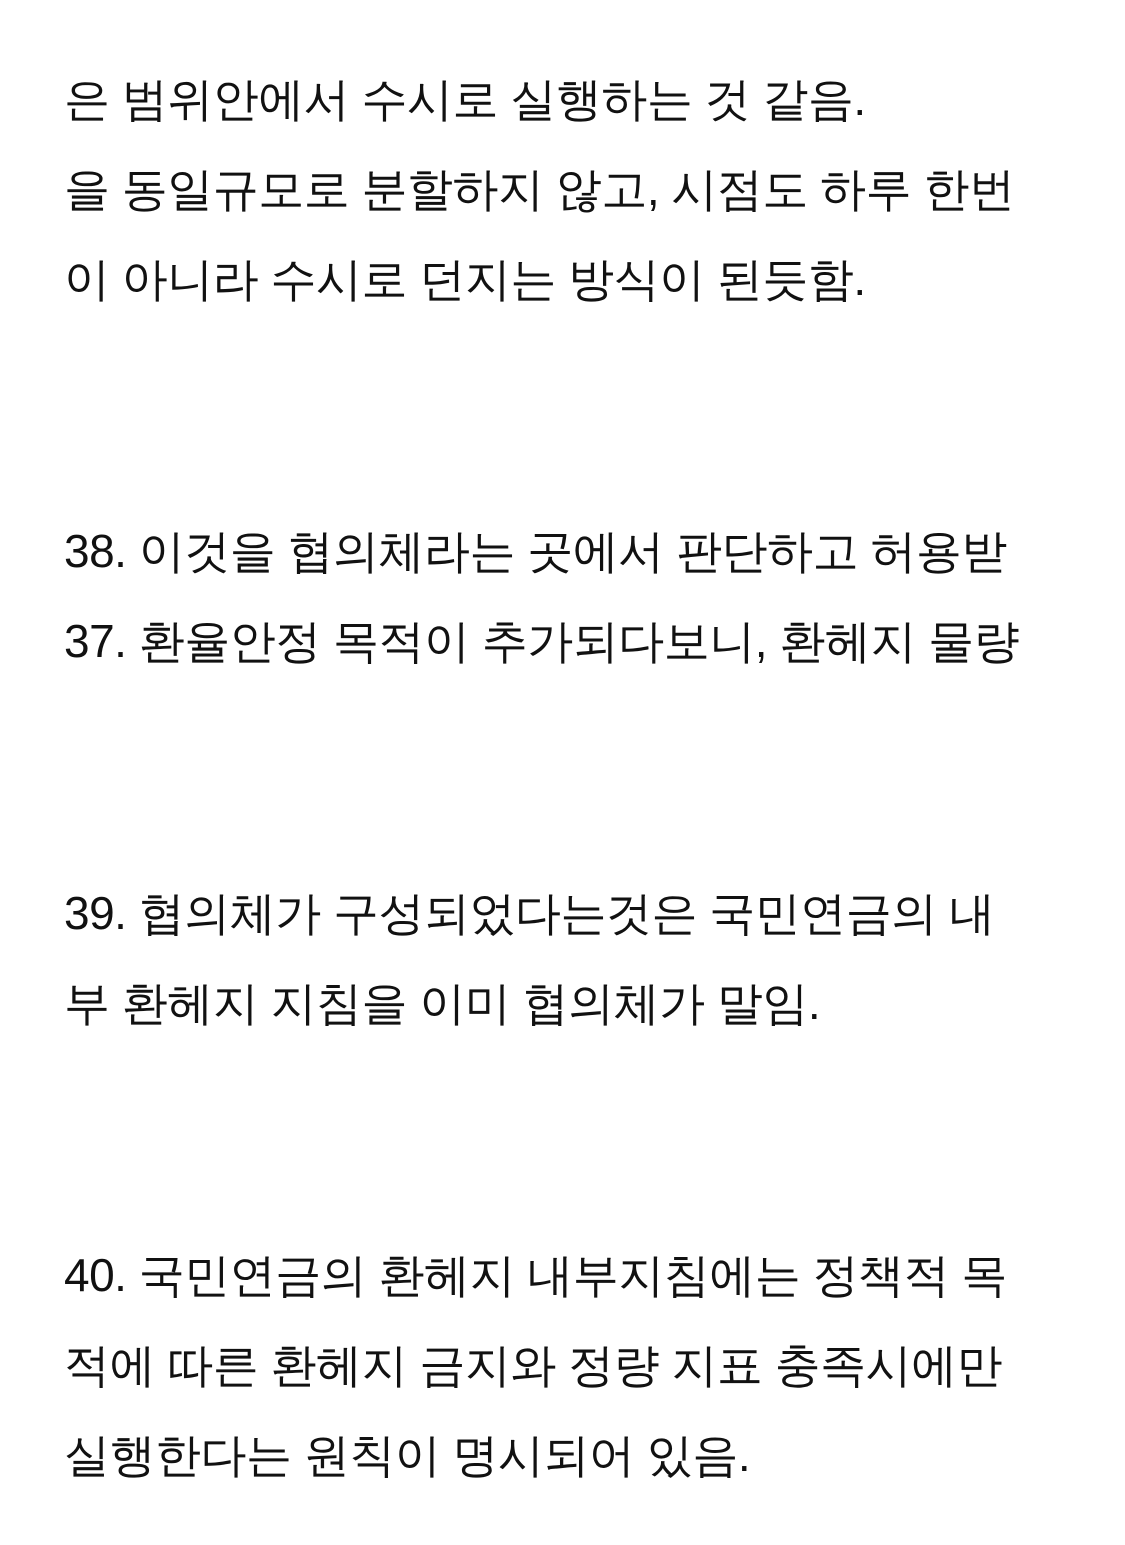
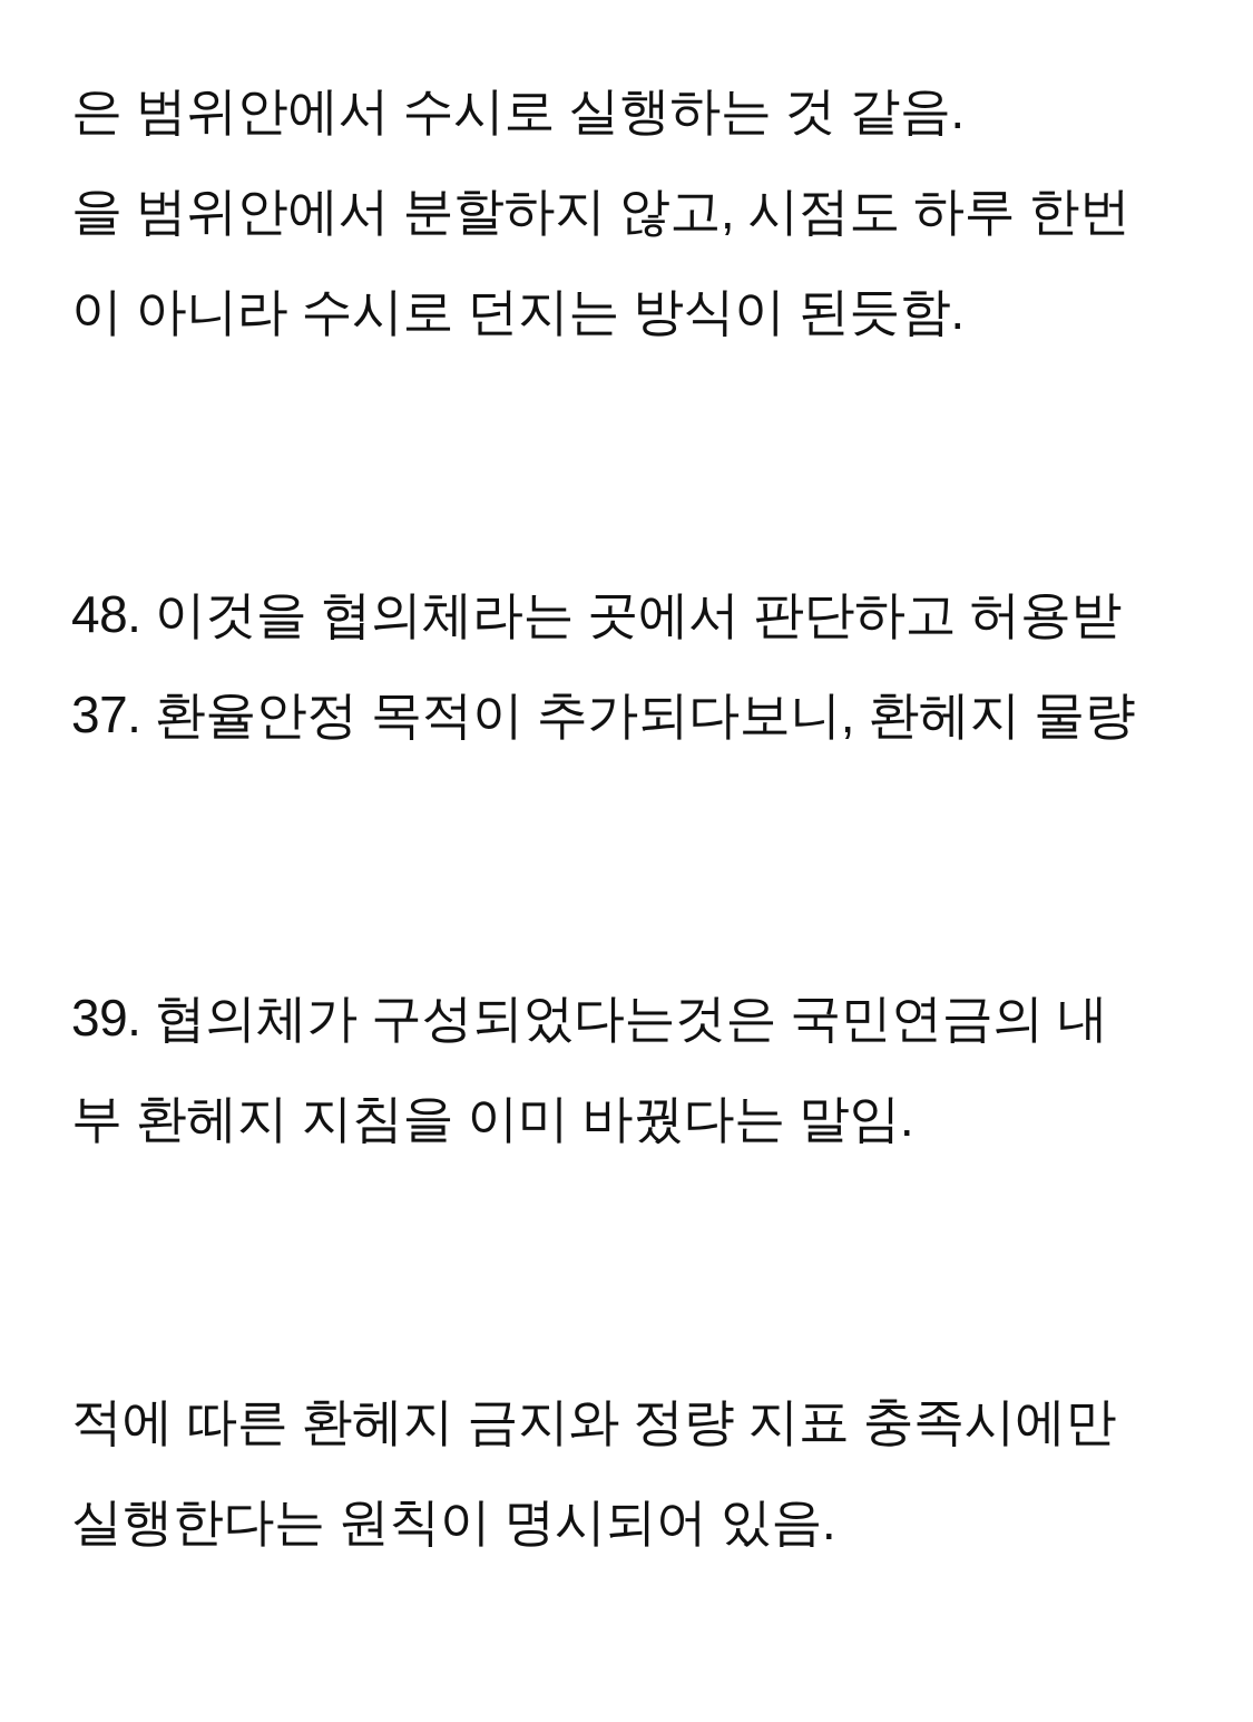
  은 범위안에서 수시로 실행하는 것 같음.
- 을 동일규모로 분할하지 않고, 시점도 하루 한번
+ 을 범위안에서 분할하지 않고, 시점도 하루 한번
  이 아니라 수시로 던지는 방식이 된듯함.
- 38. 이것을 협의체라는 곳에서 판단하고 허용받
+ 48. 이것을 협의체라는 곳에서 판단하고 허용받
  37. 환율안정 목적이 추가되다보니, 환헤지 물량
  39. 협의체가 구성되었다는것은 국민연금의 내
- 부 환헤지 지침을 이미 협의체가 말임.
+ 부 환헤지 지침을 이미 바꿨다는 말임.
- 40. 국민연금의 환헤지 내부지침에는 정책적 목
  적에 따른 환헤지 금지와 정량 지표 충족시에만
  실행한다는 원칙이 명시되어 있음.
